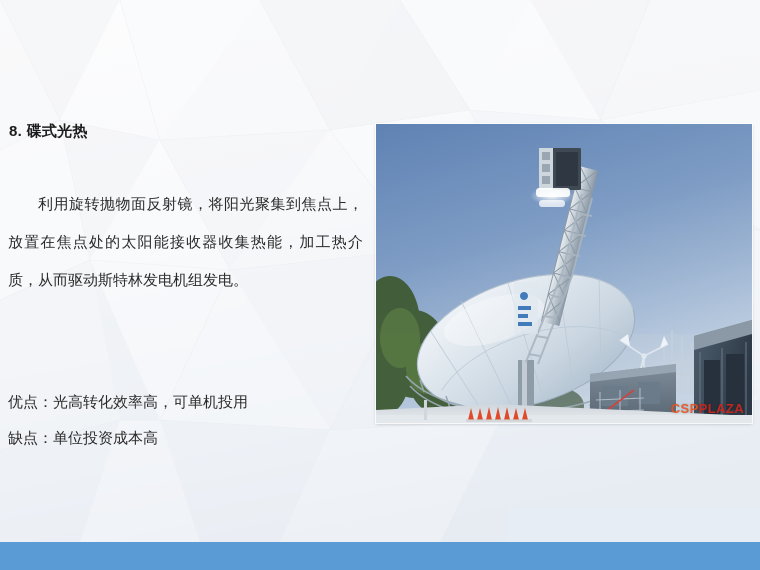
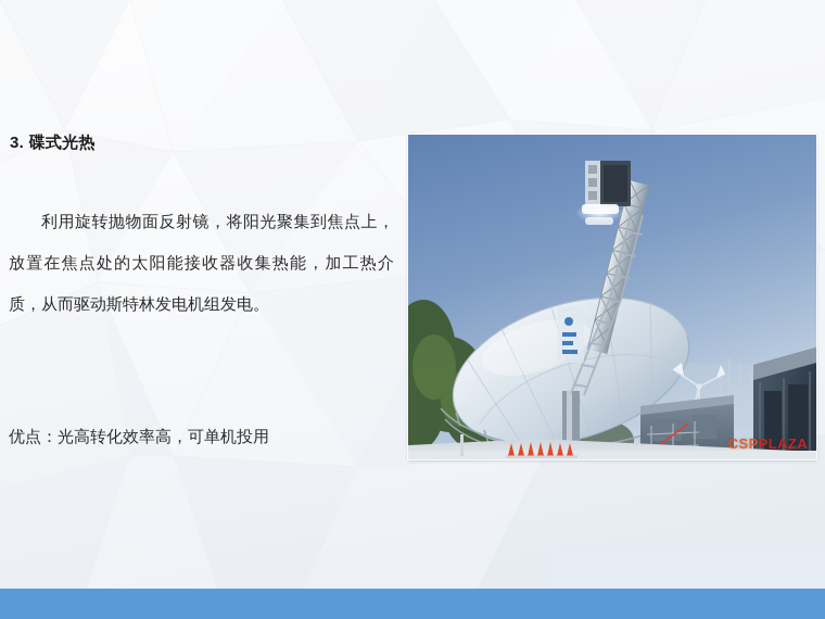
- 8. 碟式光热
+ 3. 碟式光热
  利用旋转抛物面反射镜，将阳光聚集到焦点上，放置在焦点处的太阳能接收器收集热能，加工热介质，从而驱动斯特林发电机组发电。
  优点：光高转化效率高，可单机投用
- 缺点：单位投资成本高
  CSPPLAZA
